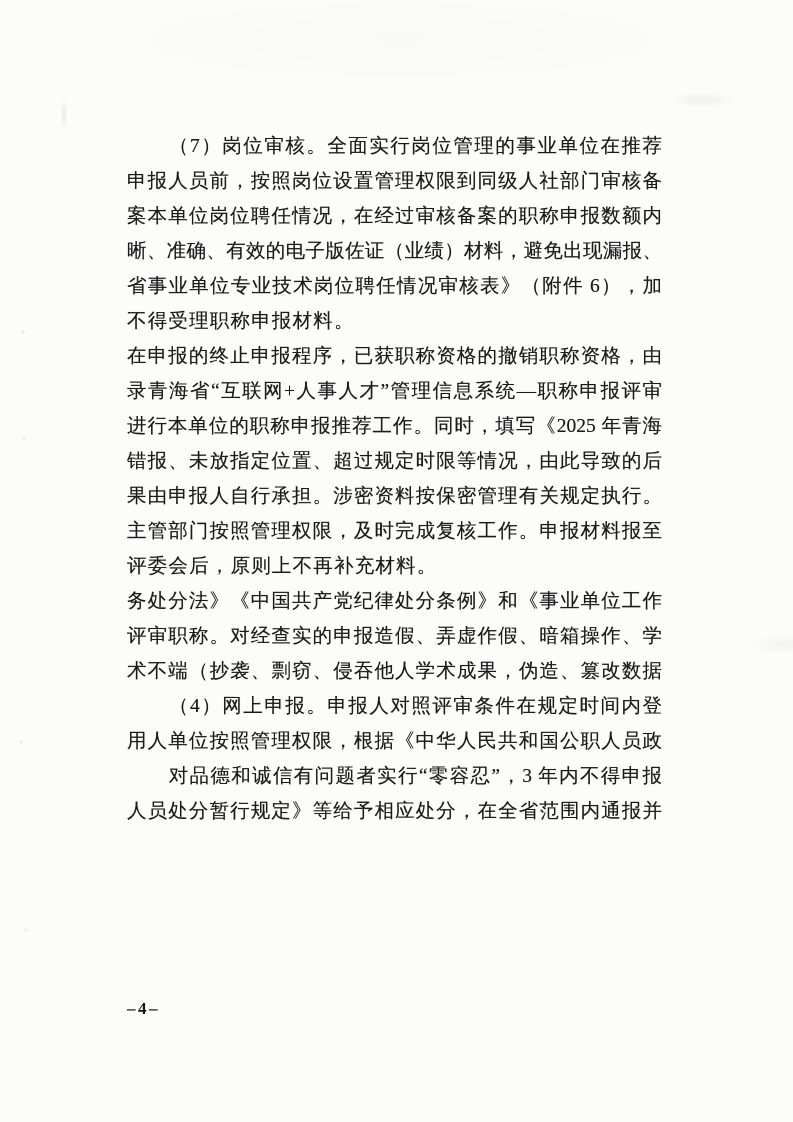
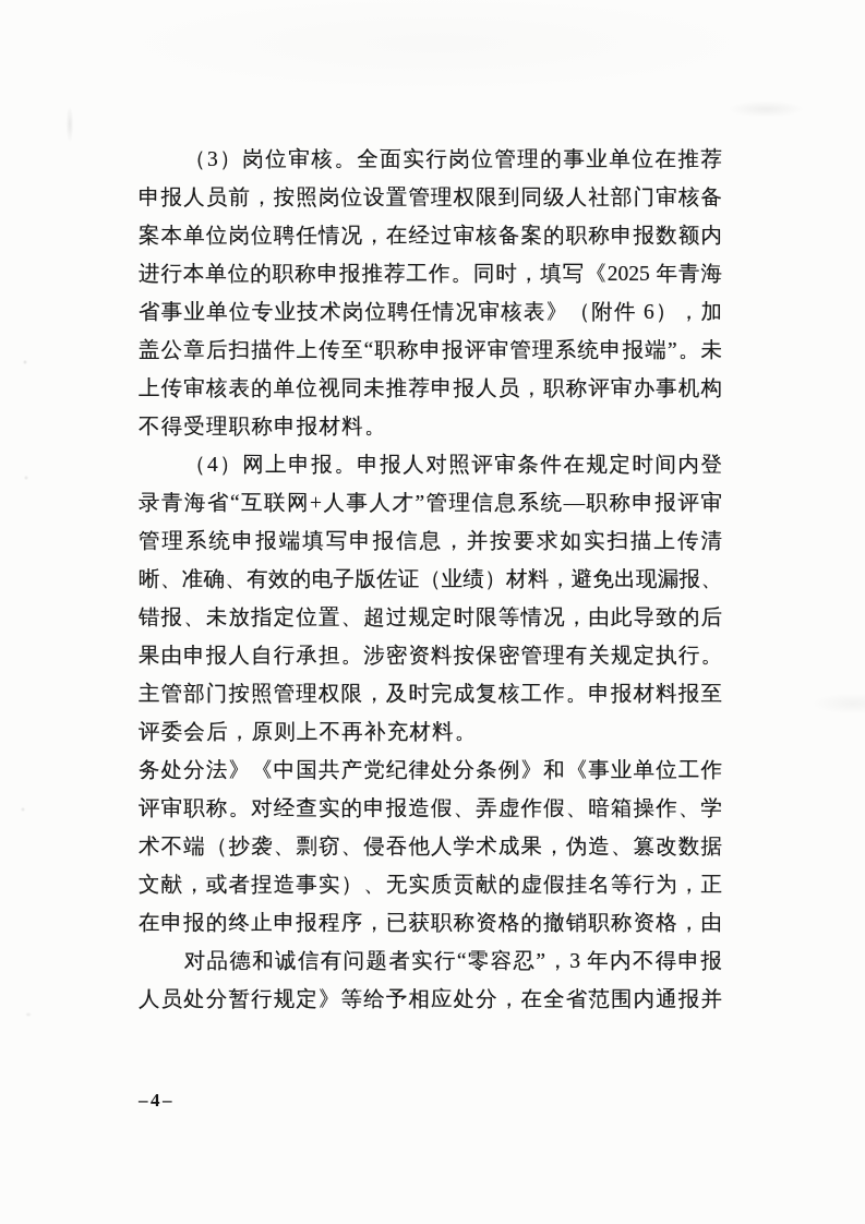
- （7）岗位审核。全面实行岗位管理的事业单位在推荐
+ （3）岗位审核。全面实行岗位管理的事业单位在推荐
  申报人员前，按照岗位设置管理权限到同级人社部门审核备
  案本单位岗位聘任情况，在经过审核备案的职称申报数额内
- 晰、准确、有效的电子版佐证（业绩）材料，避免出现漏报、
+ 进行本单位的职称申报推荐工作。同时，填写《2025 年青海
  省事业单位专业技术岗位聘任情况审核表》（附件 6），加
+ 盖公章后扫描件上传至“职称申报评审管理系统申报端”。未
+ 上传审核表的单位视同未推荐申报人员，职称评审办事机构
  不得受理职称申报材料。
- 在申报的终止申报程序，已获职称资格的撤销职称资格，由
+ （4）网上申报。申报人对照评审条件在规定时间内登
  录青海省“互联网+人事人才”管理信息系统—职称申报评审
+ 管理系统申报端填写申报信息，并按要求如实扫描上传清
- 进行本单位的职称申报推荐工作。同时，填写《2025 年青海
+ 晰、准确、有效的电子版佐证（业绩）材料，避免出现漏报、
  错报、未放指定位置、超过规定时限等情况，由此导致的后
  果由申报人自行承担。涉密资料按保密管理有关规定执行。
  主管部门按照管理权限，及时完成复核工作。申报材料报至
  评委会后，原则上不再补充材料。
  务处分法》《中国共产党纪律处分条例》和《事业单位工作
  评审职称。对经查实的申报造假、弄虚作假、暗箱操作、学
  术不端（抄袭、剽窃、侵吞他人学术成果，伪造、篡改数据
+ 文献，或者捏造事实）、无实质贡献的虚假挂名等行为，正
- （4）网上申报。申报人对照评审条件在规定时间内登
+ 在申报的终止申报程序，已获职称资格的撤销职称资格，由
- 用人单位按照管理权限，根据《中华人民共和国公职人员政
  对品德和诚信有问题者实行“零容忍”，3 年内不得申报
  人员处分暂行规定》等给予相应处分，在全省范围内通报并
  –4–
